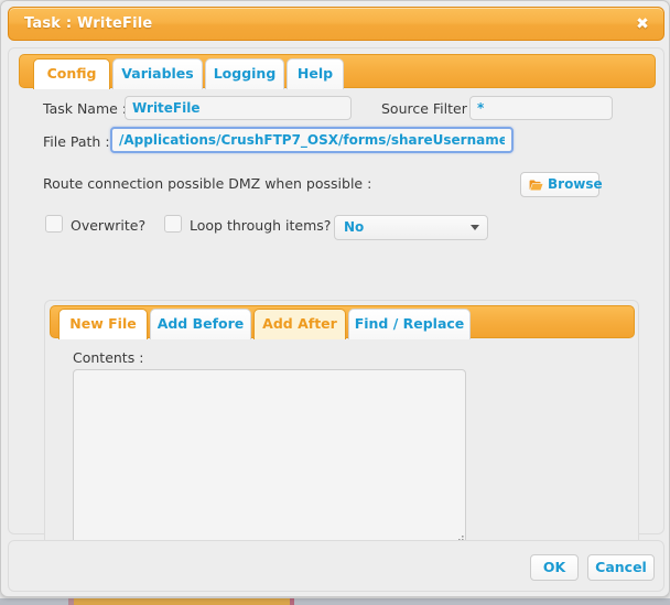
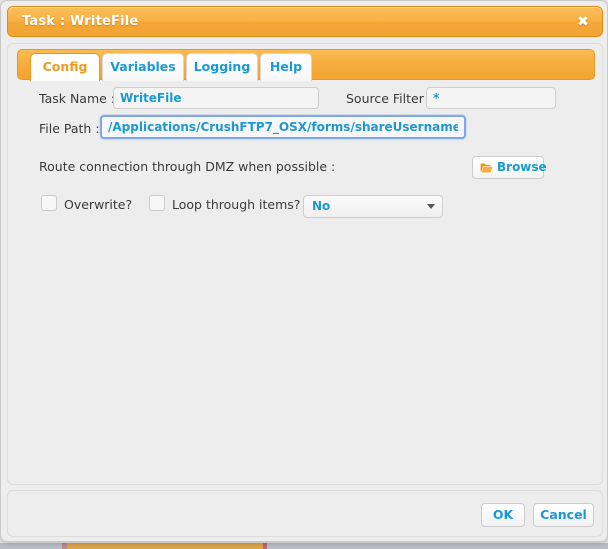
  Task : WriteFile
  ✖
  Config
  Variables
  Logging
  Help
  Task Name
  WriteFile
  Source Filter
  *
  File Path :
  /Applications/CrushFTP7_OSX/forms/shareUsername
  Browse
- Route connection possible DMZ when possible :
+ Route connection through DMZ when possible :
  No
  Overwrite?
  Loop through items?
- New File
- Add Before
- Add After
- Find / Replace
- Contents :
  OK
  Cancel
